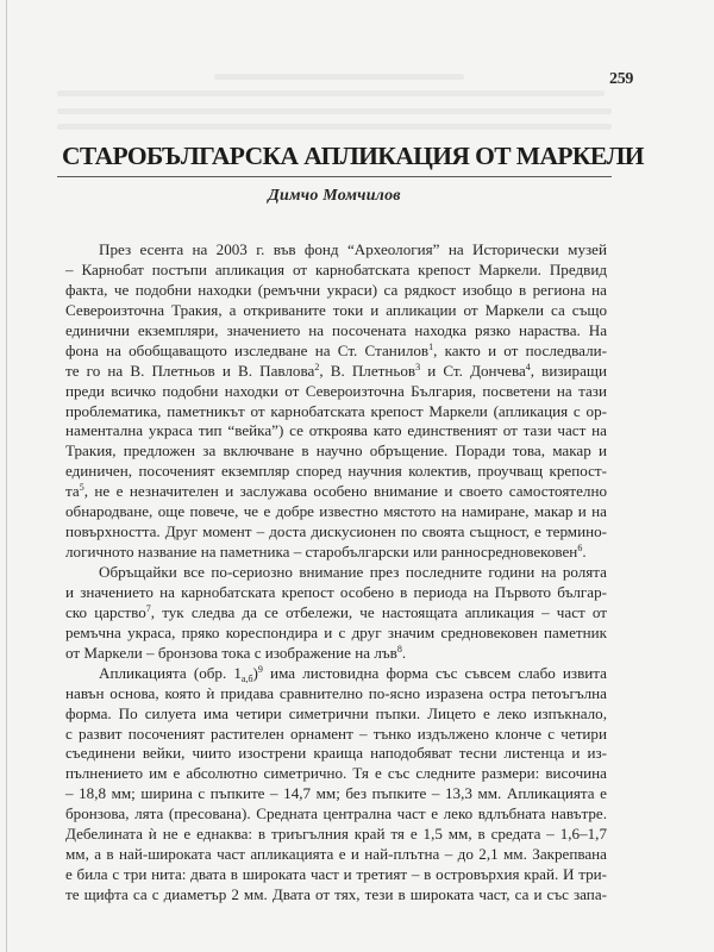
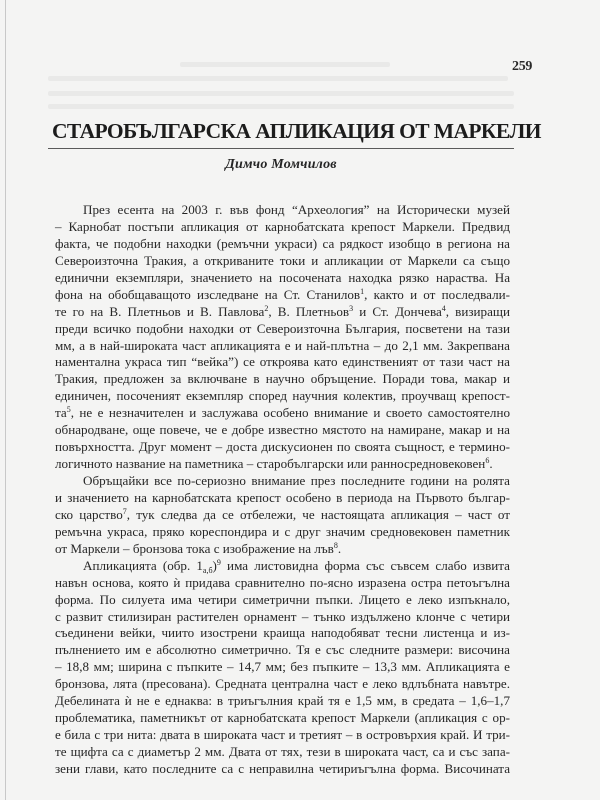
  259
  СТАРОБЪЛГАРСКА АПЛИКАЦИЯ ОТ МАРКЕЛИ
  Димчо Момчилов
  През есента на 2003 г. във фонд “Археология” на Исторически музей
  – Карнобат постъпи апликация от карнобатската крепост Маркели. Предвид
  факта, че подобни находки (ремъчни украси) са рядкост изобщо в региона на
  Североизточна Тракия, а откриваните токи и апликации от Маркели са също
  единични екземпляри, значението на посочената находка рязко нараства. На
  фона на обобщаващото изследване на Ст. Станилов1, както и от последвали-
  те го на В. Плетньов и В. Павлова2, В. Плетньов3 и Ст. Дончева4, визиращи
  преди всичко подобни находки от Североизточна България, посветени на тази
- проблематика, паметникът от карнобатската крепост Маркели (апликация с ор-
+ мм, а в най-широката част апликацията е и най-плътна – до 2,1 мм. Закрепвана
  наментална украса тип “вейка”) се откроява като единственият от тази част на
  Тракия, предложен за включване в научно обръщение. Поради това, макар и
  единичен, посоченият екземпляр според научния колектив, проучващ крепост-
  та5, не е незначителен и заслужава особено внимание и своето самостоятелно
  обнародване, още повече, че е добре известно мястото на намиране, макар и на
  повърхността. Друг момент – доста дискусионен по своята същност, е термино-
  логичното название на паметника – старобългарски или ранносредновековен6.
  Обръщайки все по-сериозно внимание през последните години на ролята
  и значението на карнобатската крепост особено в периода на Първото българ-
  ско царство7, тук следва да се отбележи, че настоящата апликация – част от
  ремъчна украса, пряко кореспондира и с друг значим средновековен паметник
  от Маркели – бронзова тока с изображение на лъв8.
  Апликацията (обр. 1а,б)9 има листовидна форма със съвсем слабо извита
  навън основа, която ѝ придава сравнително по-ясно изразена остра петоъгълна
  форма. По силуета има четири симетрични пъпки. Лицето е леко изпъкнало,
- с развит посоченият растителен орнамент – тънко издължено клонче с четири
+ с развит стилизиран растителен орнамент – тънко издължено клонче с четири
  съединени вейки, чиито изострени краища наподобяват тесни листенца и из-
  пълнението им е абсолютно симетрично. Тя е със следните размери: височина
  – 18,8 мм; ширина с пъпките – 14,7 мм; без пъпките – 13,3 мм. Апликацията е
  бронзова, лята (пресована). Средната централна част е леко вдлъбната навътре.
  Дебелината ѝ не е еднаква: в триъгълния край тя е 1,5 мм, в средата – 1,6–1,7
- мм, а в най-широката част апликацията е и най-плътна – до 2,1 мм. Закрепвана
+ проблематика, паметникът от карнобатската крепост Маркели (апликация с ор-
  е била с три нита: двата в широката част и третият – в островърхия край. И три-
  те щифта са с диаметър 2 мм. Двата от тях, тези в широката част, са и със запа-
+ зени глави, като последните са с неправилна четириъгълна форма. Височината
